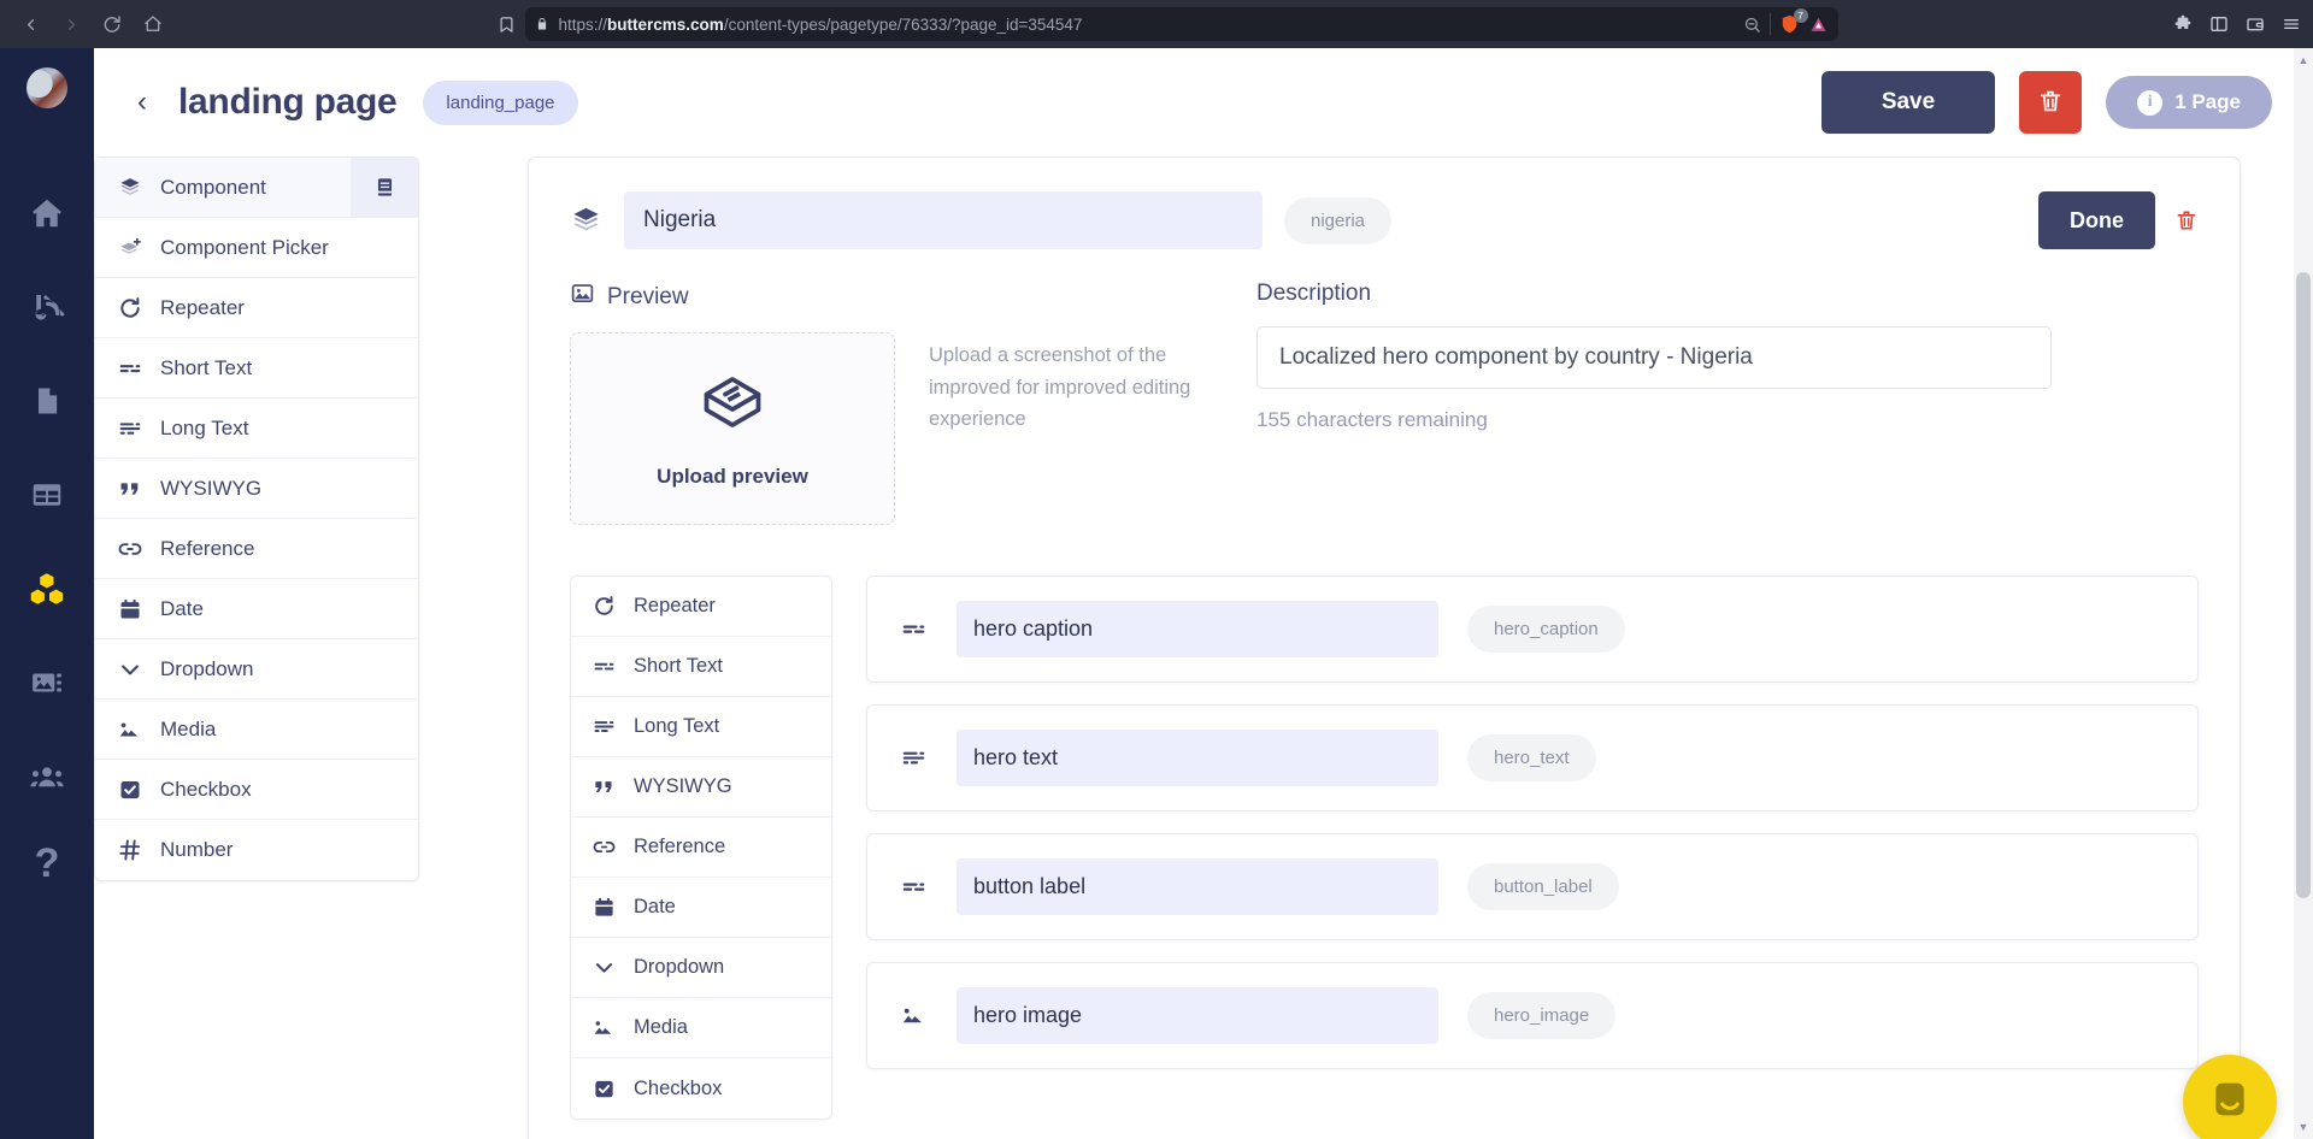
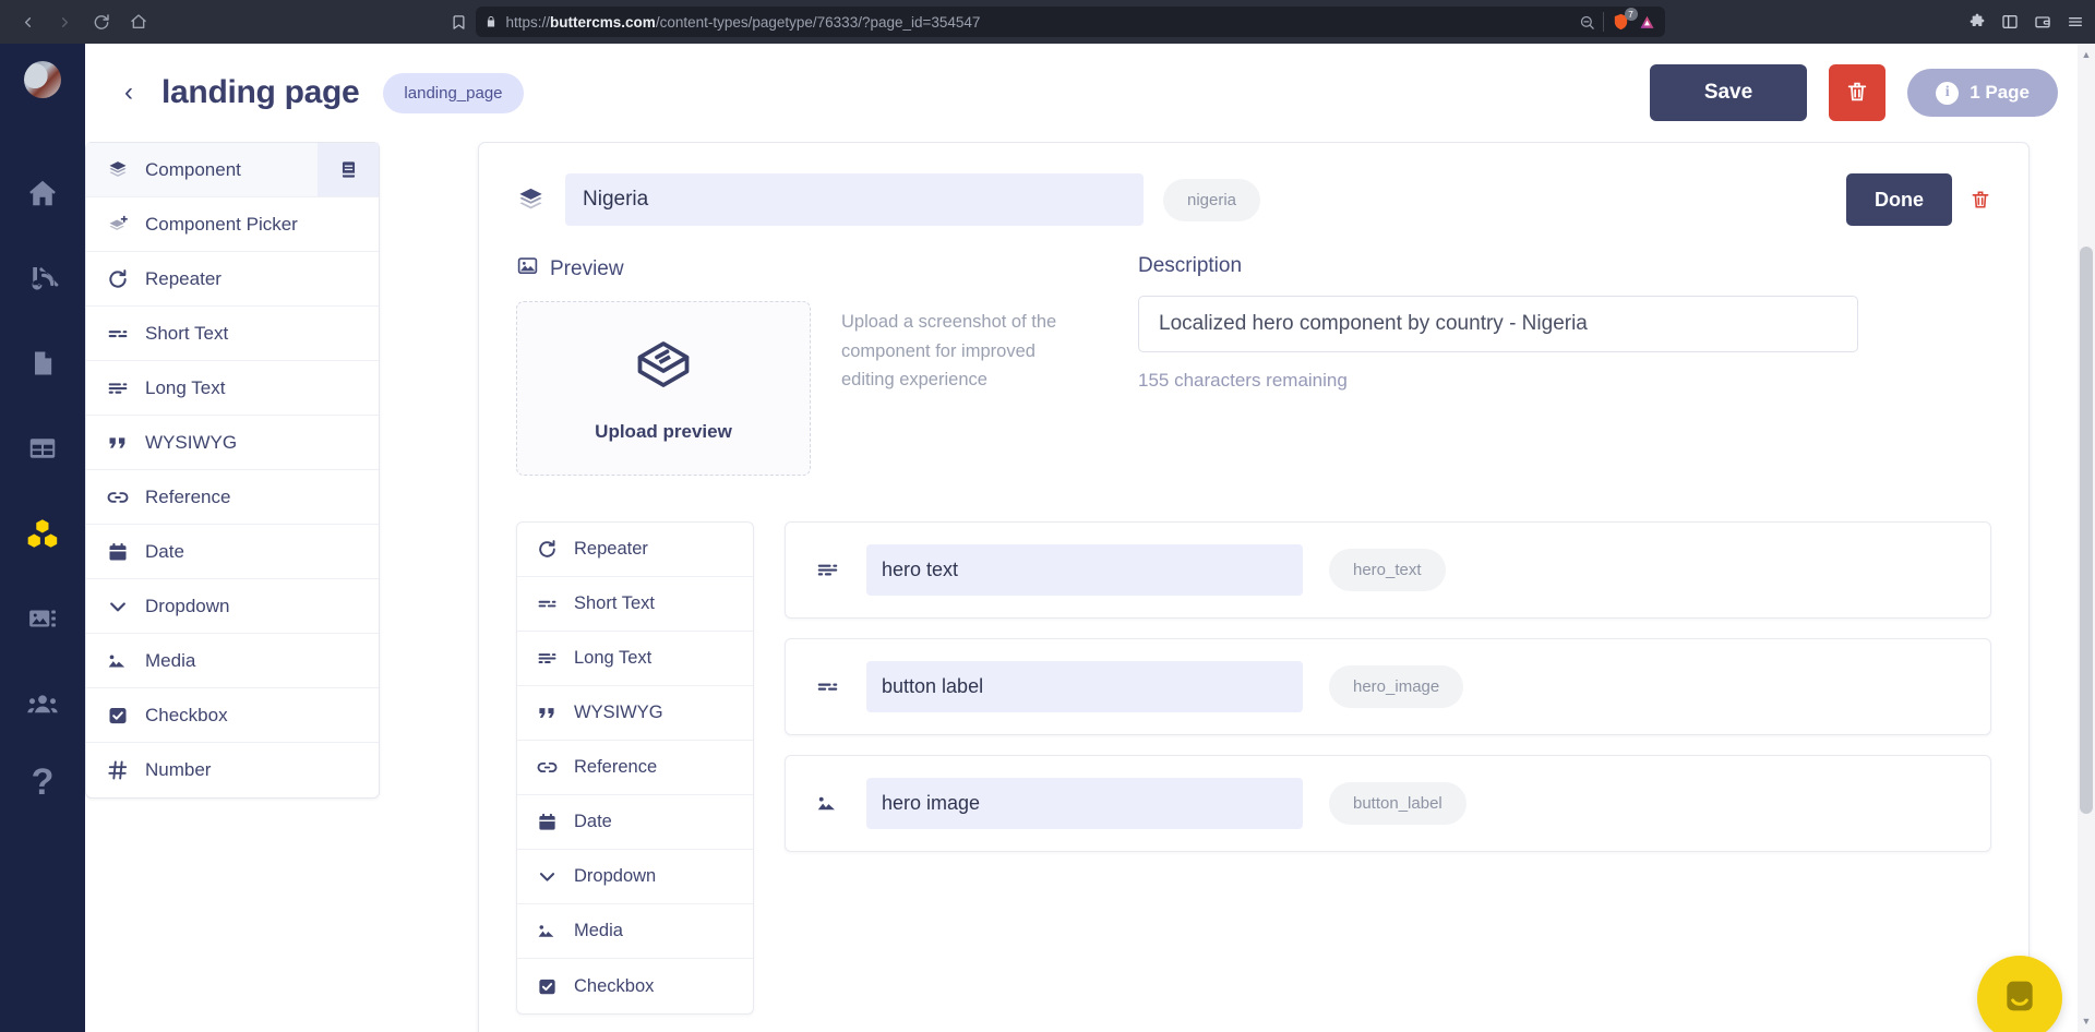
  https://buttercms.com/content-types/pagetype/76333/?page_id=354547
  7
  ?
  ‹
  landing page
  landing_page
  Save
  i
  1 Page
  Component
  Component Picker
  Repeater
  Short Text
  Long Text
  WYSIWYG
  Reference
  Date
  Dropdown
  Media
  Checkbox
  Number
  Nigeria
  nigeria
  Done
  Preview
  Upload preview
- Upload a screenshot of the improved for improved editing experience
+ Upload a screenshot of the component for improved editing experience
  Description
  Localized hero component by country - Nigeria
  155 characters remaining
  Repeater
  Short Text
  Long Text
  WYSIWYG
  Reference
  Date
  Dropdown
  Media
  Checkbox
- hero caption
- hero_caption
  hero text
  hero_text
  button label
- button_label
+ hero_image
  hero image
- hero_image
+ button_label
  ▲
  ▼
